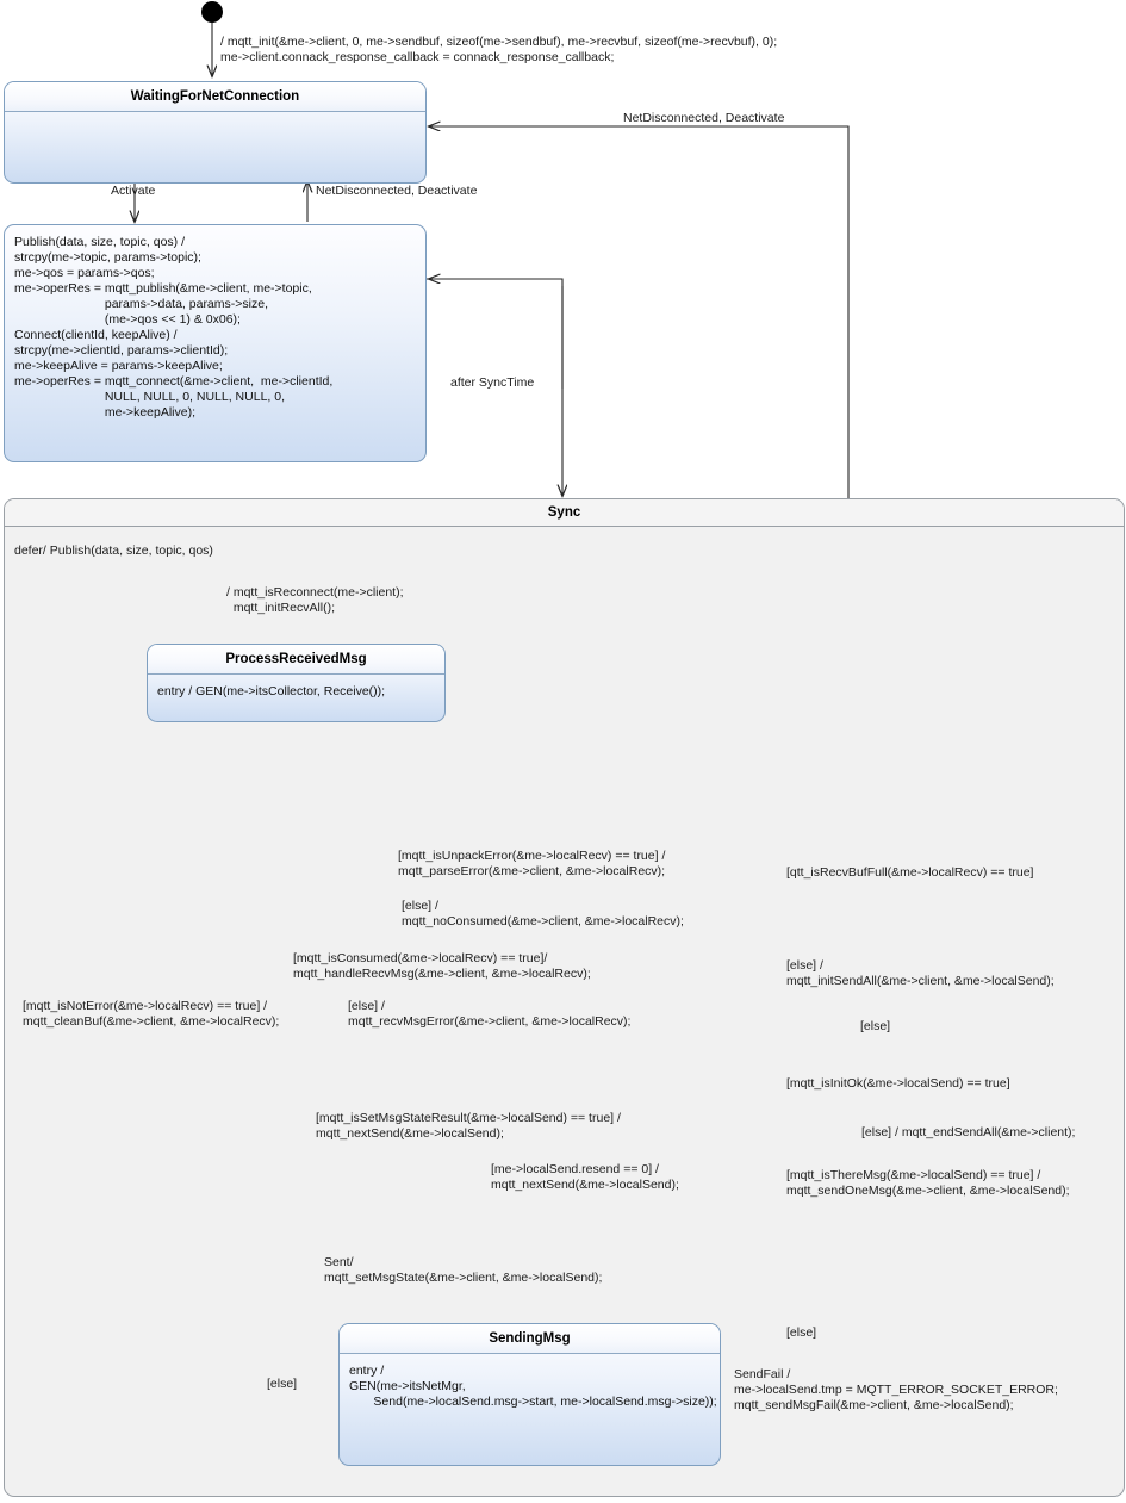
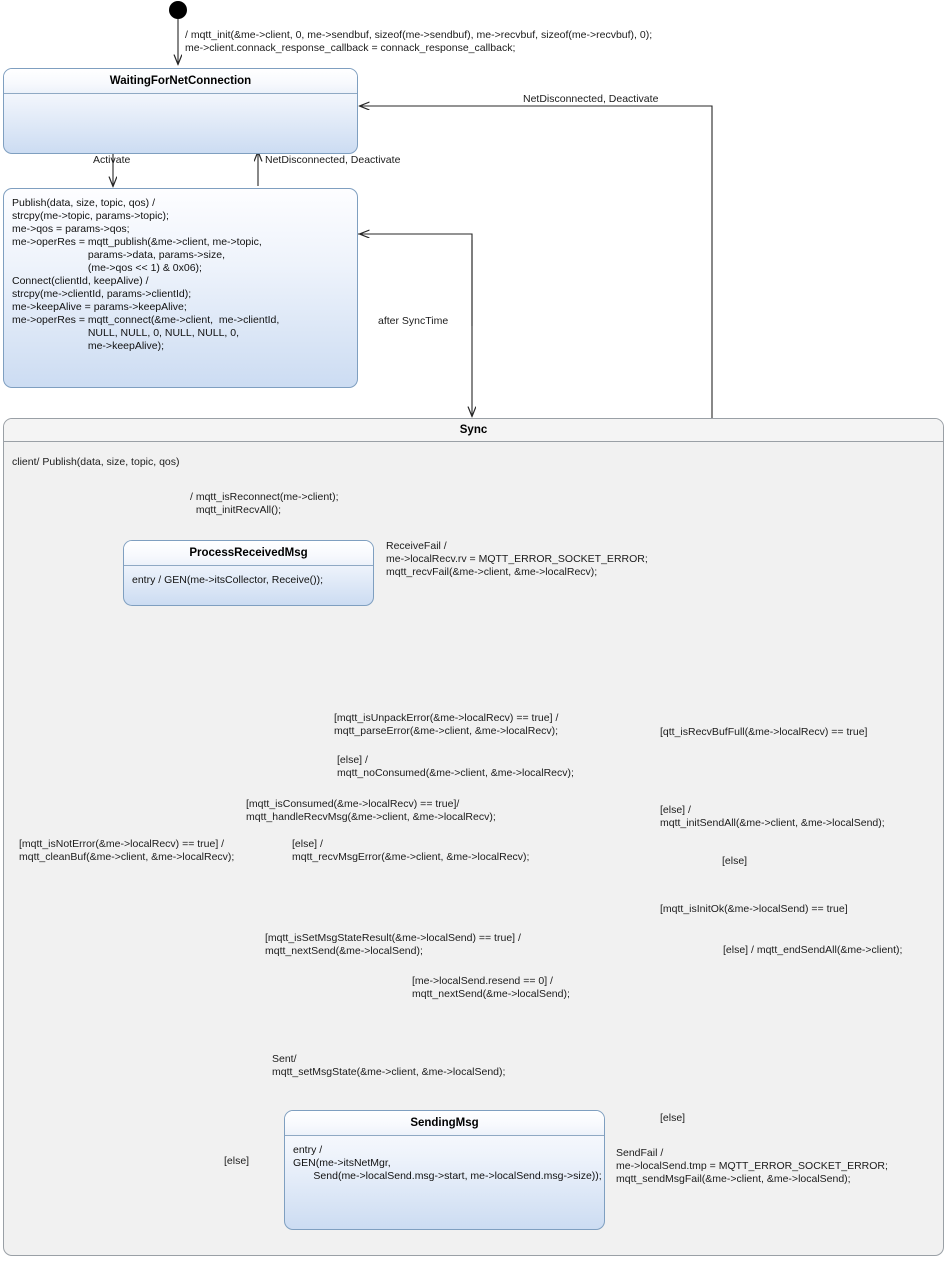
  / mqtt_init(&me->client, 0, me->sendbuf, sizeof(me->sendbuf), me->recvbuf, sizeof(me->recvbuf), 0);
  me->client.connack_response_callback = connack_response_callback;
  WaitingForNetConnection
  NetDisconnected, Deactivate
  Activate
  NetDisconnected, Deactivate
  after SyncTime
  Publish(data, size, topic, qos) /
  strcpy(me->topic, params->topic);
  me->qos = params->qos;
  me->operRes = mqtt_publish(&me->client, me->topic,
  params->data, params->size,
  (me->qos << 1) & 0x06);
  Connect(clientId, keepAlive) /
  strcpy(me->clientId, params->clientId);
  me->keepAlive = params->keepAlive;
  me->operRes = mqtt_connect(&me->client, me->clientId,
  NULL, NULL, 0, NULL, NULL, 0,
  me->keepAlive);
  Sync
- defer/ Publish(data, size, topic, qos)
+ client/ Publish(data, size, topic, qos)
  ProcessReceivedMsg
  entry / GEN(me->itsCollector, Receive());
  SendingMsg
  entry /
  GEN(me->itsNetMgr,
  Send(me->localSend.msg->start, me->localSend.msg->size));
  / mqtt_isReconnect(me->client);
  mqtt_initRecvAll();
+ ReceiveFail /
+ me->localRecv.rv = MQTT_ERROR_SOCKET_ERROR;
+ mqtt_recvFail(&me->client, &me->localRecv);
  [mqtt_isUnpackError(&me->localRecv) == true] /
  mqtt_parseError(&me->client, &me->localRecv);
  [else] /
  mqtt_noConsumed(&me->client, &me->localRecv);
  [mqtt_isConsumed(&me->localRecv) == true]/
  mqtt_handleRecvMsg(&me->client, &me->localRecv);
  [else] /
  mqtt_recvMsgError(&me->client, &me->localRecv);
  [mqtt_isNotError(&me->localRecv) == true] /
  mqtt_cleanBuf(&me->client, &me->localRecv);
  [qtt_isRecvBufFull(&me->localRecv) == true]
  [else] /
  mqtt_initSendAll(&me->client, &me->localSend);
  [else]
  [mqtt_isInitOk(&me->localSend) == true]
  [else] / mqtt_endSendAll(&me->client);
- [mqtt_isThereMsg(&me->localSend) == true] /
- mqtt_sendOneMsg(&me->client, &me->localSend);
  [mqtt_isSetMsgStateResult(&me->localSend) == true] /
  mqtt_nextSend(&me->localSend);
  [me->localSend.resend == 0] /
  mqtt_nextSend(&me->localSend);
  Sent/
  mqtt_setMsgState(&me->client, &me->localSend);
  [else]
  [else]
  SendFail /
  me->localSend.tmp = MQTT_ERROR_SOCKET_ERROR;
  mqtt_sendMsgFail(&me->client, &me->localSend);
